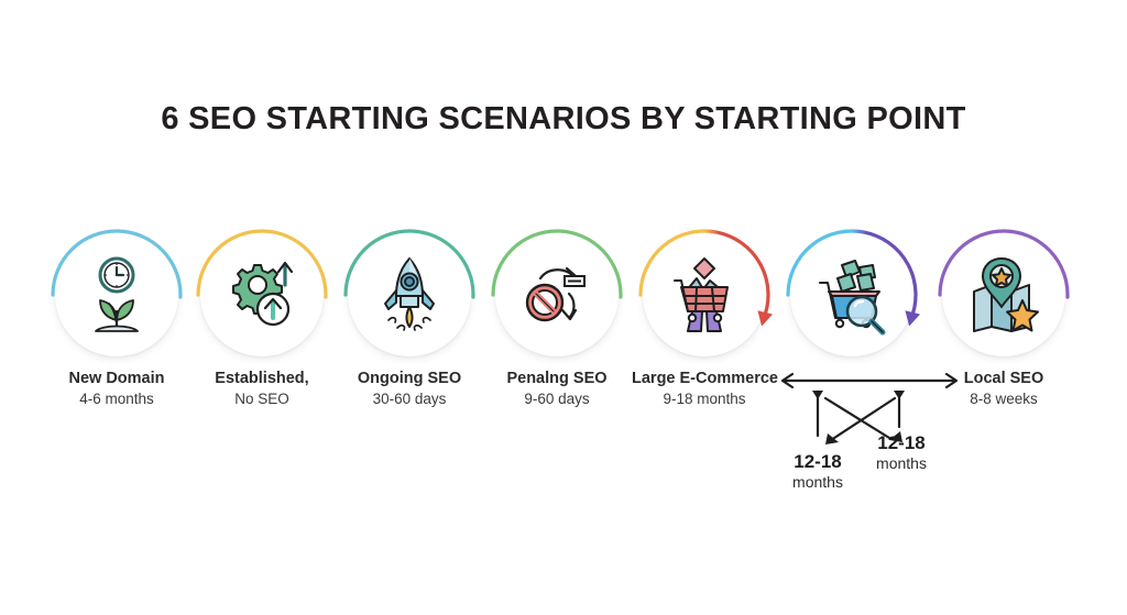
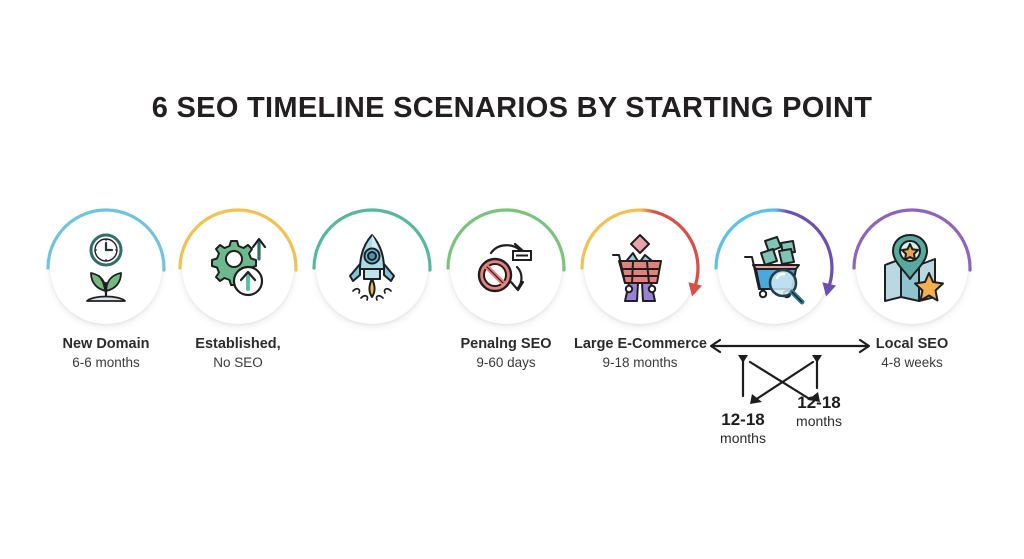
- 6 SEO STARTING SCENARIOS BY STARTING POINT
+ 6 SEO TIMELINE SCENARIOS BY STARTING POINT
  New Domain
- 4-6 months
+ 6-6 months
  Established,
  No SEO
- Ongoing SEO
- 30-60 days
  Penalng SEO
  9-60 days
  Large E-Commerce
  9-18 months
  Local SEO
- 8-8 weeks
+ 4-8 weeks
  12-18
  months
  12-18
  months
